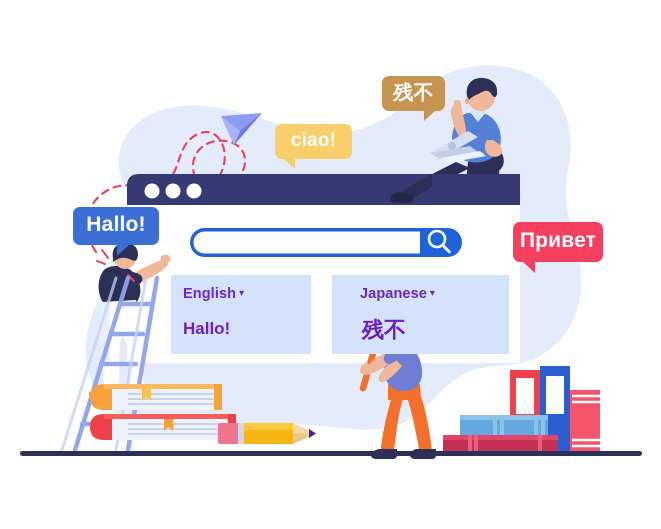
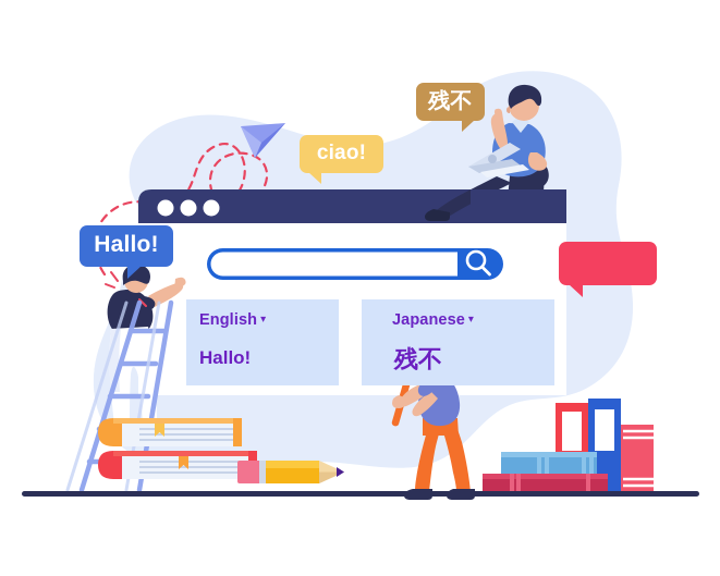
  Hallo!
  ciao!
  残不
- Привет
  English ▾
  Hallo!
  Japanese ▾
  残不
